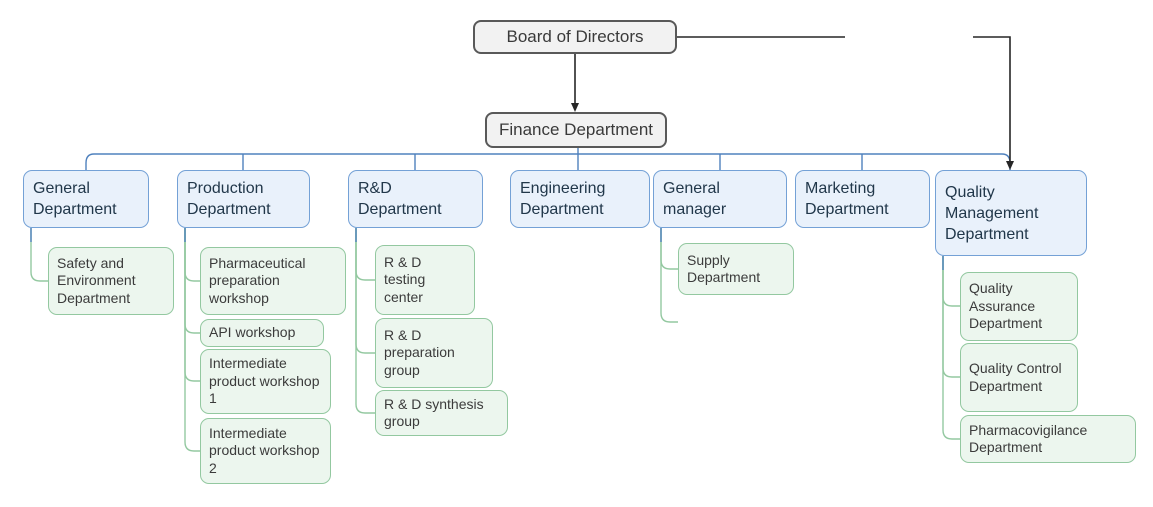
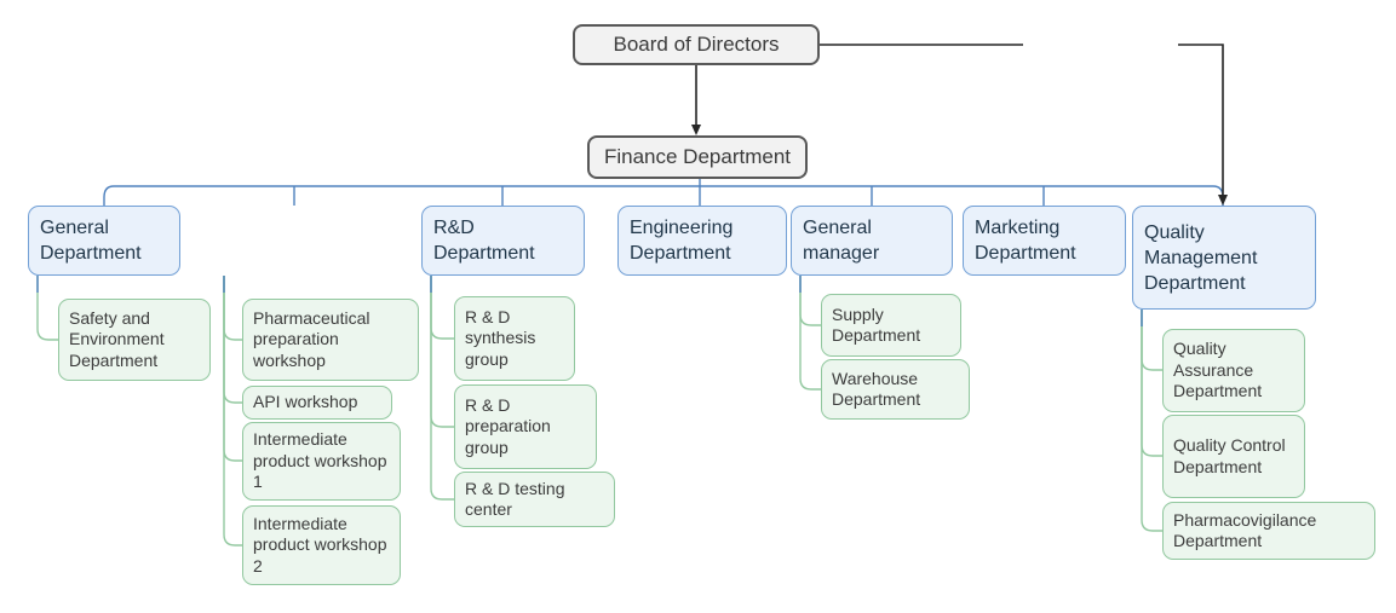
  Board of Directors
  Finance Department
  General Department
- Production Department
  R&D Department
  Engineering Department
  General manager
  Marketing Department
  Quality Management Department
  Safety and Environment Department
  Pharmaceutical preparation workshop
  API workshop
  Intermediate product workshop 1
  Intermediate product workshop 2
- R & D testing center
+ R & D synthesis group
  R & D preparation group
- R & D synthesis group
+ R & D testing center
  Supply Department
+ Warehouse Department
  Quality Assurance Department
  Quality Control Department
  Pharmacovigilance Department
